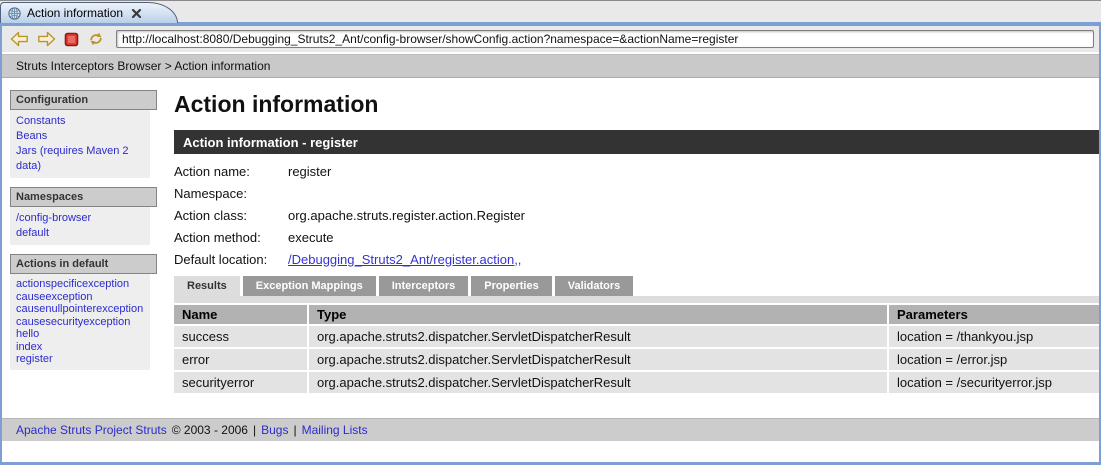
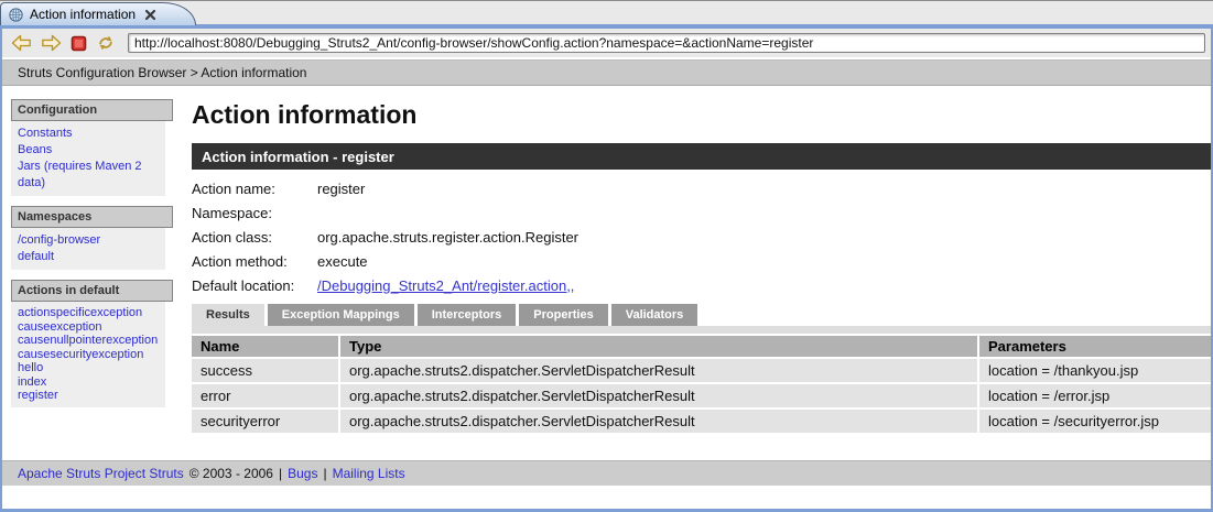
  Action information
  http://localhost:8080/Debugging_Struts2_Ant/config-browser/showConfig.action?namespace=&actionName=register
- Struts Interceptors Browser > Action information
+ Struts Configuration Browser > Action information
  Configuration
  Constants
  Beans
  Jars (requires Maven 2 data)
  Namespaces
  /config-browser
  default
  Actions in default
  actionspecificexception
  causeexception
  causenullpointerexception
  causesecurityexception
  hello
  index
  register
  Action information
  Action information - register
  Action name:
  register
  Namespace:
  Action class:
  org.apache.struts.register.action.Register
  Action method:
  execute
  Default location:
  /Debugging_Struts2_Ant/register.action,,
  Results
  Exception Mappings
  Interceptors
  Properties
  Validators
  Name	Type	Parameters
  success	org.apache.struts2.dispatcher.ServletDispatcherResult	location = /thankyou.jsp
  error	org.apache.struts2.dispatcher.ServletDispatcherResult	location = /error.jsp
  securityerror	org.apache.struts2.dispatcher.ServletDispatcherResult	location = /securityerror.jsp
  Apache Struts Project Struts
  © 2003 - 2006
  |
  Bugs
  |
  Mailing Lists
